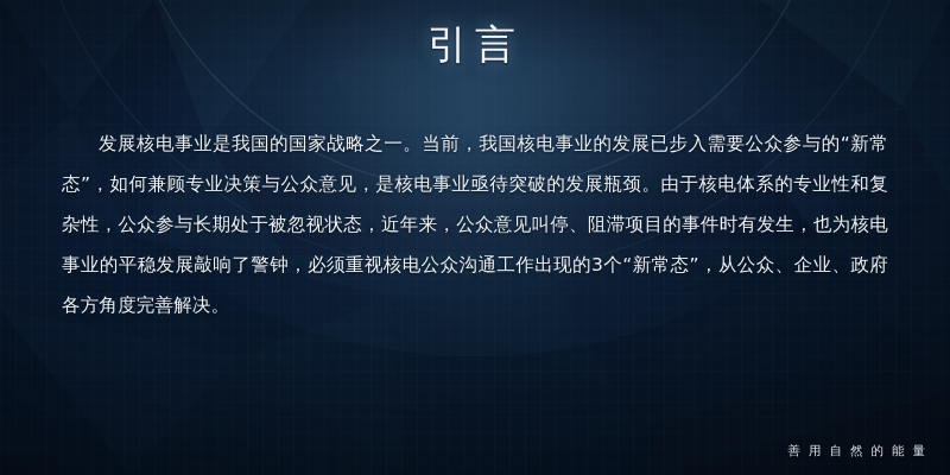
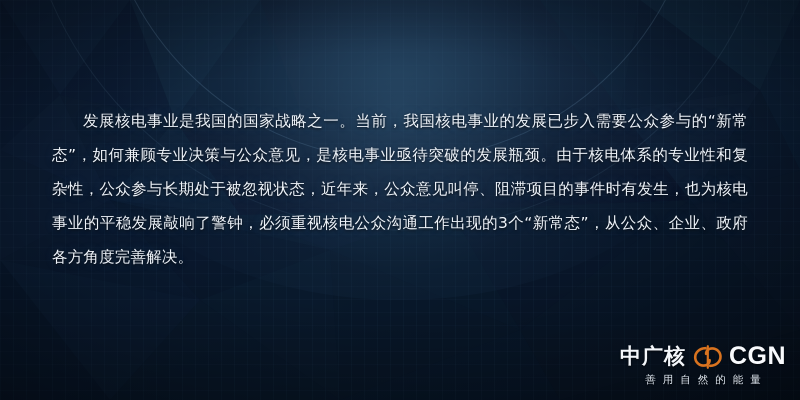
- 引言
  发展核电事业是我国的国家战略之一。当前，我国核电事业的发展已步入需要公众参与的“新常态”，如何兼顾专业决策与公众意见，是核电事业亟待突破的发展瓶颈。由于核电体系的专业性和复杂性，公众参与长期处于被忽视状态，近年来，公众意见叫停、阻滞项目的事件时有发生，也为核电事业的平稳发展敲响了警钟，必须重视核电公众沟通工作出现的3个“新常态”，从公众、企业、政府各方角度完善解决。
+ 中广核
+ CGN
  善用自然的能量
